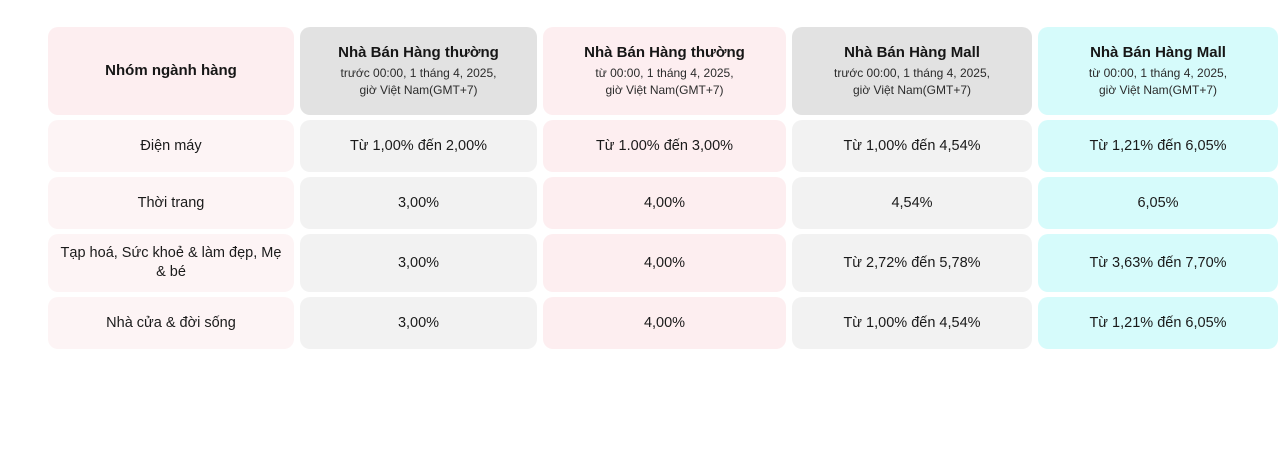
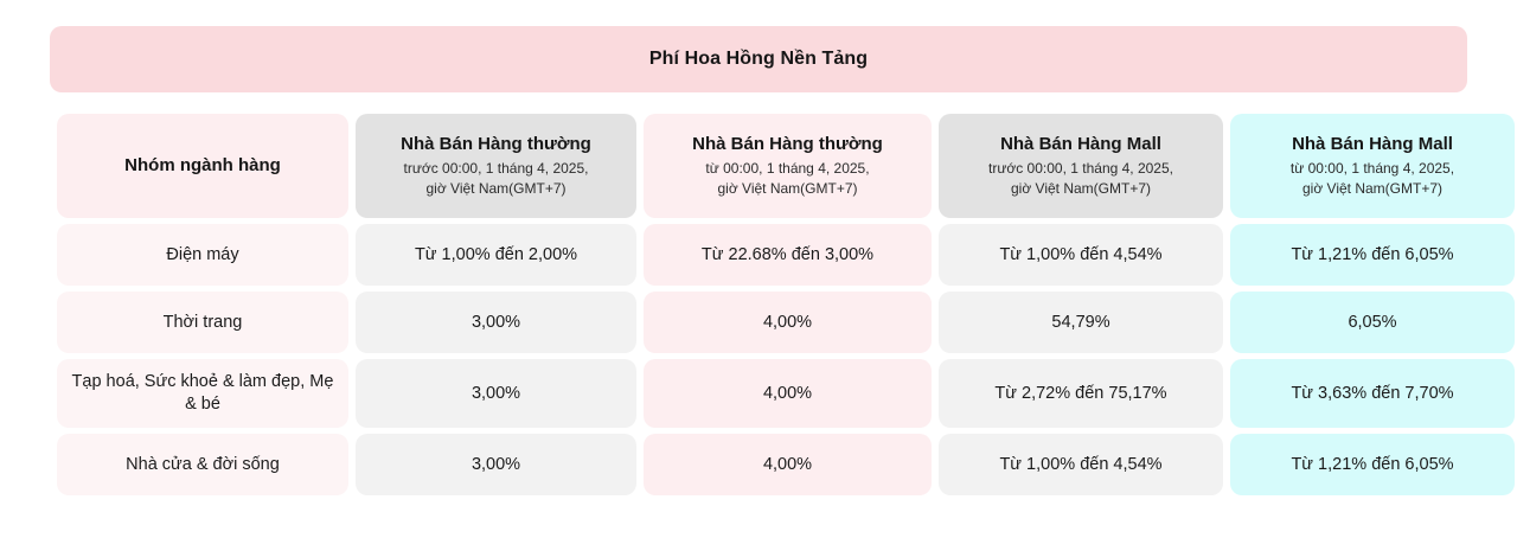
+ Phí Hoa Hồng Nền Tảng
  Nhóm ngành hàng	Nhà Bán Hàng thường trước 00:00, 1 tháng 4, 2025, giờ Việt Nam(GMT+7)	Nhà Bán Hàng thường từ 00:00, 1 tháng 4, 2025, giờ Việt Nam(GMT+7)	Nhà Bán Hàng Mall trước 00:00, 1 tháng 4, 2025, giờ Việt Nam(GMT+7)	Nhà Bán Hàng Mall từ 00:00, 1 tháng 4, 2025, giờ Việt Nam(GMT+7)
- Điện máy	Từ 1,00% đến 2,00%	Từ 1.00% đến 3,00%	Từ 1,00% đến 4,54%	Từ 1,21% đến 6,05%
+ Điện máy	Từ 1,00% đến 2,00%	Từ 22.68% đến 3,00%	Từ 1,00% đến 4,54%	Từ 1,21% đến 6,05%
- Thời trang	3,00%	4,00%	4,54%	6,05%
+ Thời trang	3,00%	4,00%	54,79%	6,05%
- Tạp hoá, Sức khoẻ & làm đẹp, Mẹ & bé	3,00%	4,00%	Từ 2,72% đến 5,78%	Từ 3,63% đến 7,70%
+ Tạp hoá, Sức khoẻ & làm đẹp, Mẹ & bé	3,00%	4,00%	Từ 2,72% đến 75,17%	Từ 3,63% đến 7,70%
  Nhà cửa & đời sống	3,00%	4,00%	Từ 1,00% đến 4,54%	Từ 1,21% đến 6,05%
